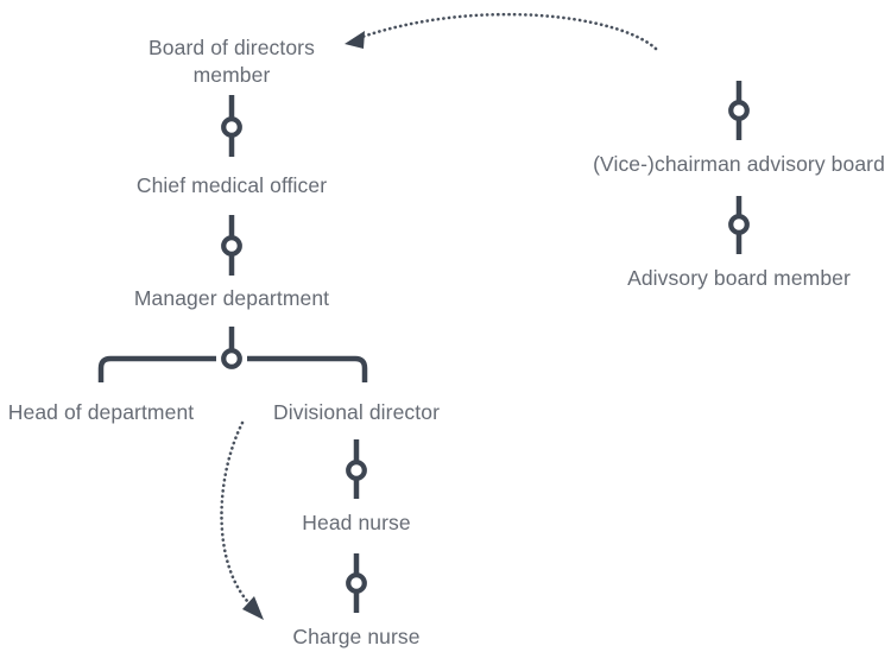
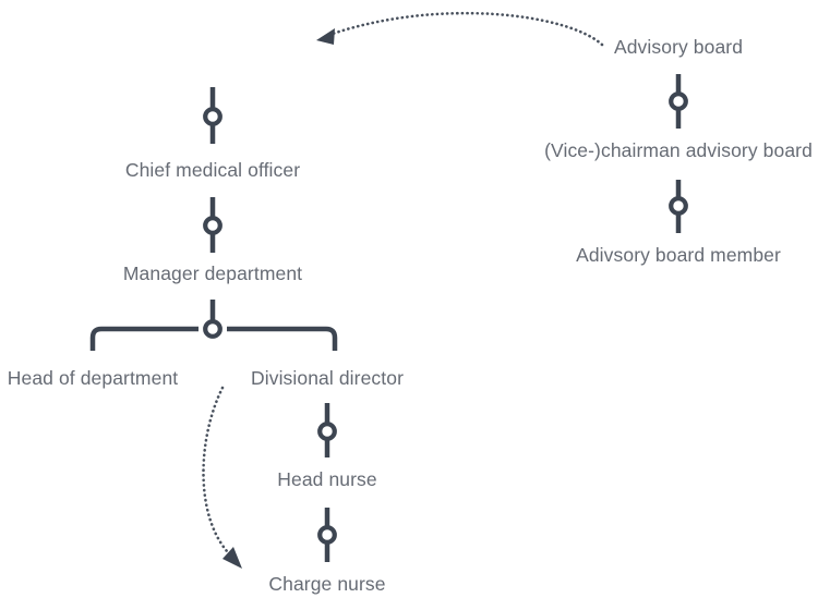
- Board of directors
- member
  Chief medical officer
  Manager department
  Head of department
  Divisional director
  Head nurse
  Charge nurse
+ Advisory board
  (Vice-)chairman advisory board
  Adivsory board member
